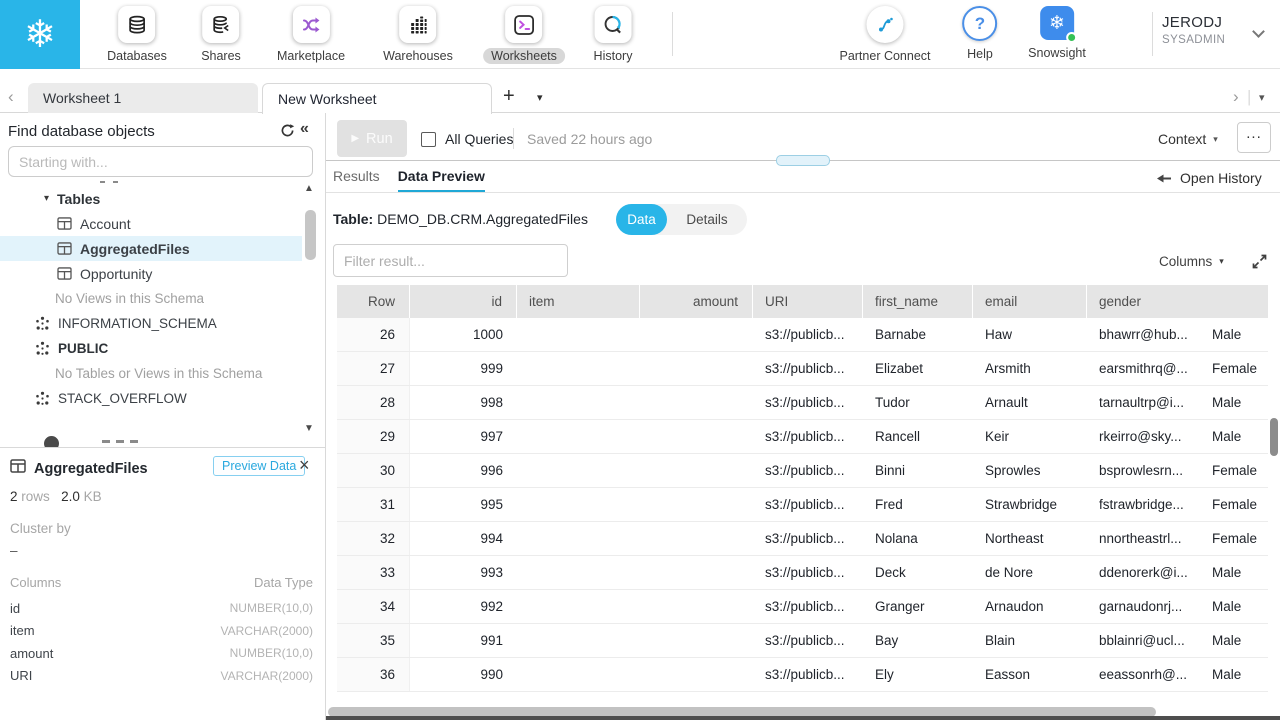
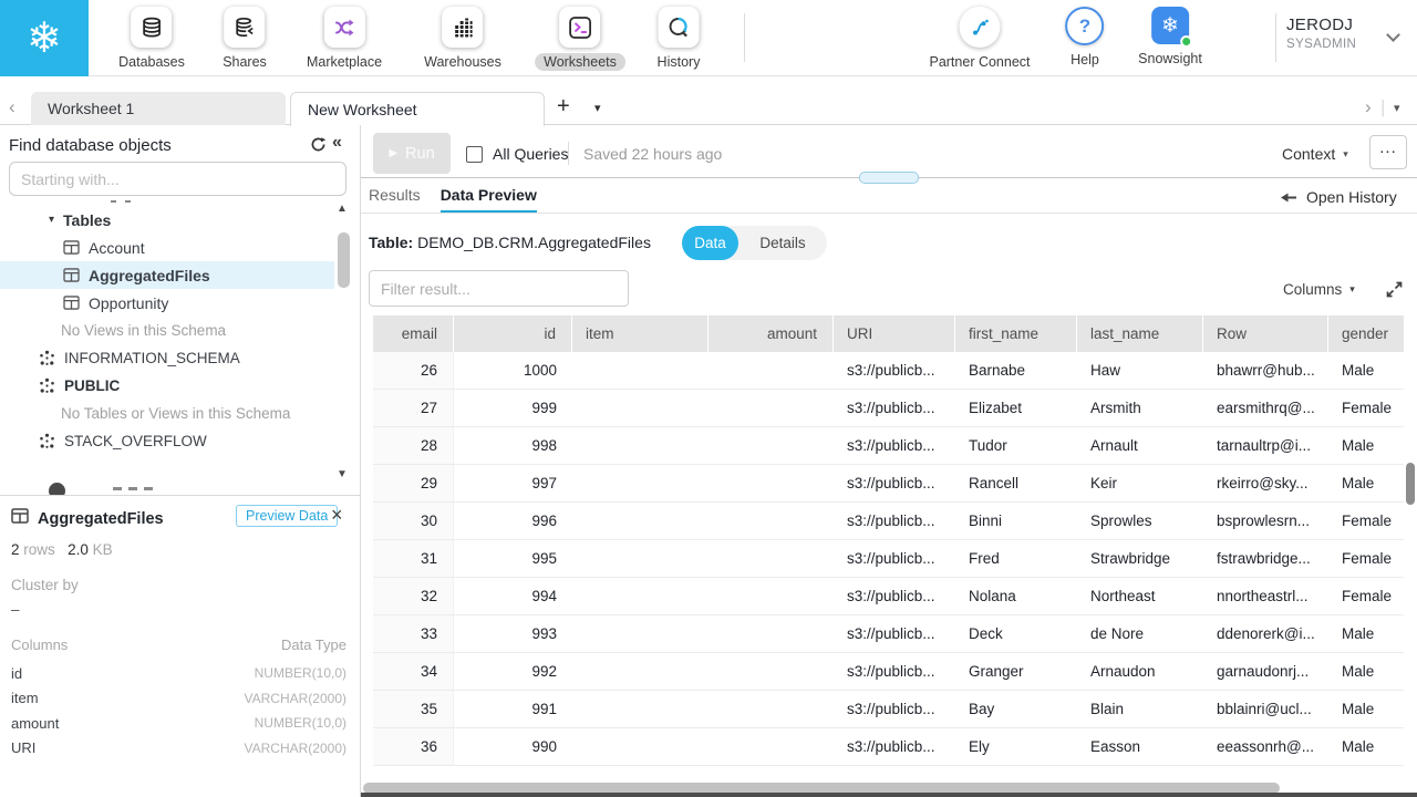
  ❄
  Databases
  Shares
  Marketplace
  Warehouses
  Worksheets
  History
  Partner Connect
  ?
  Help
  ❄
  Snowsight
  JERODJ
  SYSADMIN
  ‹
  Worksheet 1
  New Worksheet
  +
  ▾
  ›
  |
  ▾
  Find database objects
  «
  Starting with...
  ▾
  Tables
  Account
  AggregatedFiles
  Opportunity
  No Views in this Schema
  INFORMATION_SCHEMA
  PUBLIC
  No Tables or Views in this Schema
  STACK_OVERFLOW
  ▲
  ▼
  AggregatedFiles
  Preview Data
  ×
  2 rows 2.0 KB
  Cluster by
  –
  Columns
  Data Type
  id
  NUMBER(10,0)
  item
  VARCHAR(2000)
  amount
  NUMBER(10,0)
  URI
  VARCHAR(2000)
  ▶
  Run
  All Queries
  Saved 22 hours ago
  Context
  ▾
  ...
  Results
  Data Preview
  Open History
  Table: DEMO_DB.CRM.AggregatedFiles
  Data
  Details
  Filter result...
  Columns
  ▾
- Row
+ email
  id
  item
  amount
  URI
  first_name
+ last_name
- email
+ Row
  gender
  26
  1000
  s3://publicb...
  Barnabe
  Haw
  bhawrr@hub...
  Male
  27
  999
  s3://publicb...
  Elizabet
  Arsmith
  earsmithrq@...
  Female
  28
  998
  s3://publicb...
  Tudor
  Arnault
  tarnaultrp@i...
  Male
  29
  997
  s3://publicb...
  Rancell
  Keir
  rkeirro@sky...
  Male
  30
  996
  s3://publicb...
  Binni
  Sprowles
  bsprowlesrn...
  Female
  31
  995
  s3://publicb...
  Fred
  Strawbridge
  fstrawbridge...
  Female
  32
  994
  s3://publicb...
  Nolana
  Northeast
  nnortheastrl...
  Female
  33
  993
  s3://publicb...
  Deck
  de Nore
  ddenorerk@i...
  Male
  34
  992
  s3://publicb...
  Granger
  Arnaudon
  garnaudonrj...
  Male
  35
  991
  s3://publicb...
  Bay
  Blain
  bblainri@ucl...
  Male
  36
  990
  s3://publicb...
  Ely
  Easson
  eeassonrh@...
  Male
